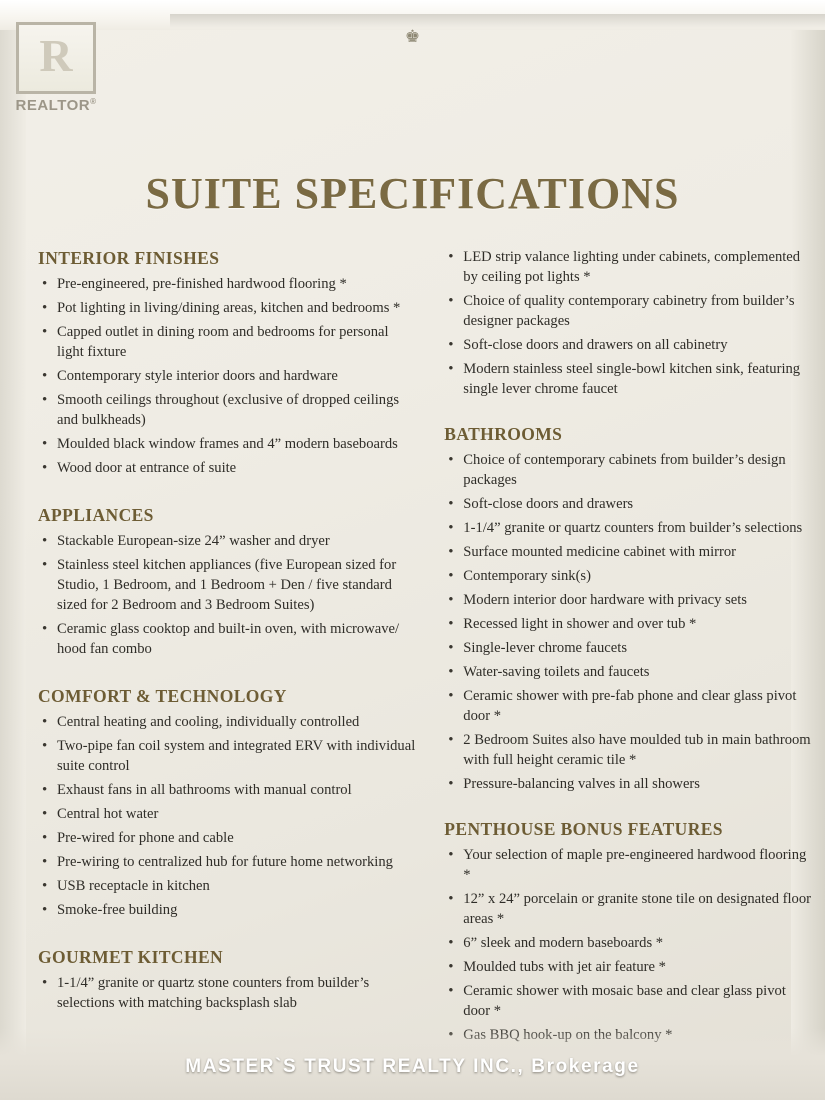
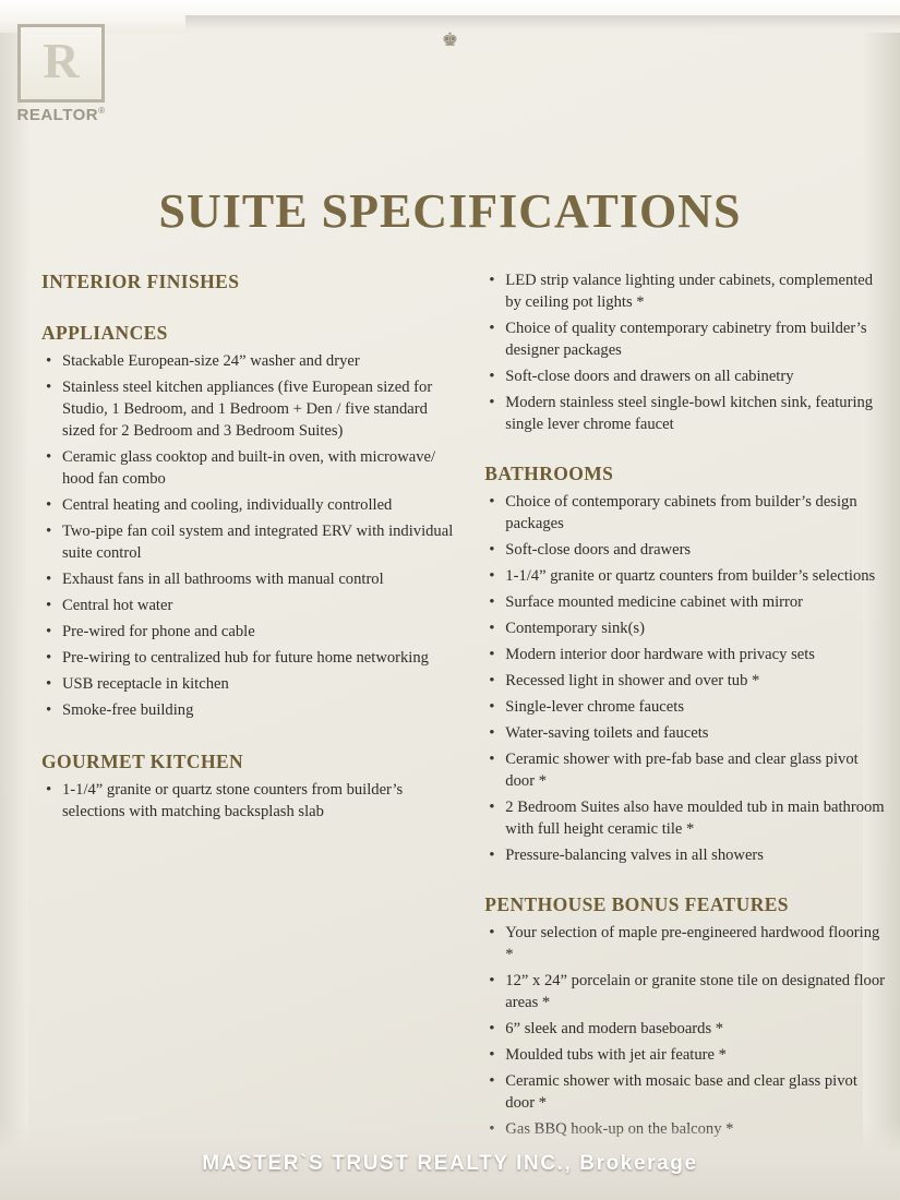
  R
  REALTOR®
  ♚
  SUITE SPECIFICATIONS
  INTERIOR FINISHES
- Pre-engineered, pre-finished hardwood flooring *
- Pot lighting in living/dining areas, kitchen and bedrooms *
- Capped outlet in dining room and bedrooms for personal light fixture
- Contemporary style interior doors and hardware
- Smooth ceilings throughout (exclusive of dropped ceilings and bulkheads)
- Moulded black window frames and 4” modern baseboards
- Wood door at entrance of suite
  APPLIANCES
  Stackable European-size 24” washer and dryer
  Stainless steel kitchen appliances (five European sized for Studio, 1 Bedroom, and 1 Bedroom + Den / five standard sized for 2 Bedroom and 3 Bedroom Suites)
  Ceramic glass cooktop and built-in oven, with microwave/ hood fan combo
- COMFORT & TECHNOLOGY
  Central heating and cooling, individually controlled
  Two-pipe fan coil system and integrated ERV with individual suite control
  Exhaust fans in all bathrooms with manual control
  Central hot water
  Pre-wired for phone and cable
  Pre-wiring to centralized hub for future home networking
  USB receptacle in kitchen
  Smoke-free building
  GOURMET KITCHEN
  1-1/4” granite or quartz stone counters from builder’s selections with matching backsplash slab
  LED strip valance lighting under cabinets, complemented by ceiling pot lights *
  Choice of quality contemporary cabinetry from builder’s designer packages
  Soft-close doors and drawers on all cabinetry
  Modern stainless steel single-bowl kitchen sink, featuring single lever chrome faucet
  BATHROOMS
  Choice of contemporary cabinets from builder’s design packages
  Soft-close doors and drawers
  1-1/4” granite or quartz counters from builder’s selections
  Surface mounted medicine cabinet with mirror
  Contemporary sink(s)
  Modern interior door hardware with privacy sets
  Recessed light in shower and over tub *
  Single-lever chrome faucets
  Water-saving toilets and faucets
- Ceramic shower with pre-fab phone and clear glass pivot door *
+ Ceramic shower with pre-fab base and clear glass pivot door *
  2 Bedroom Suites also have moulded tub in main bathroom with full height ceramic tile *
  Pressure-balancing valves in all showers
  PENTHOUSE BONUS FEATURES
  Your selection of maple pre-engineered hardwood flooring *
  12” x 24” porcelain or granite stone tile on designated floor areas *
  6” sleek and modern baseboards *
  Moulded tubs with jet air feature *
  Ceramic shower with mosaic base and clear glass pivot door *
  MASTER`S TRUST REALTY INC., Brokerage
